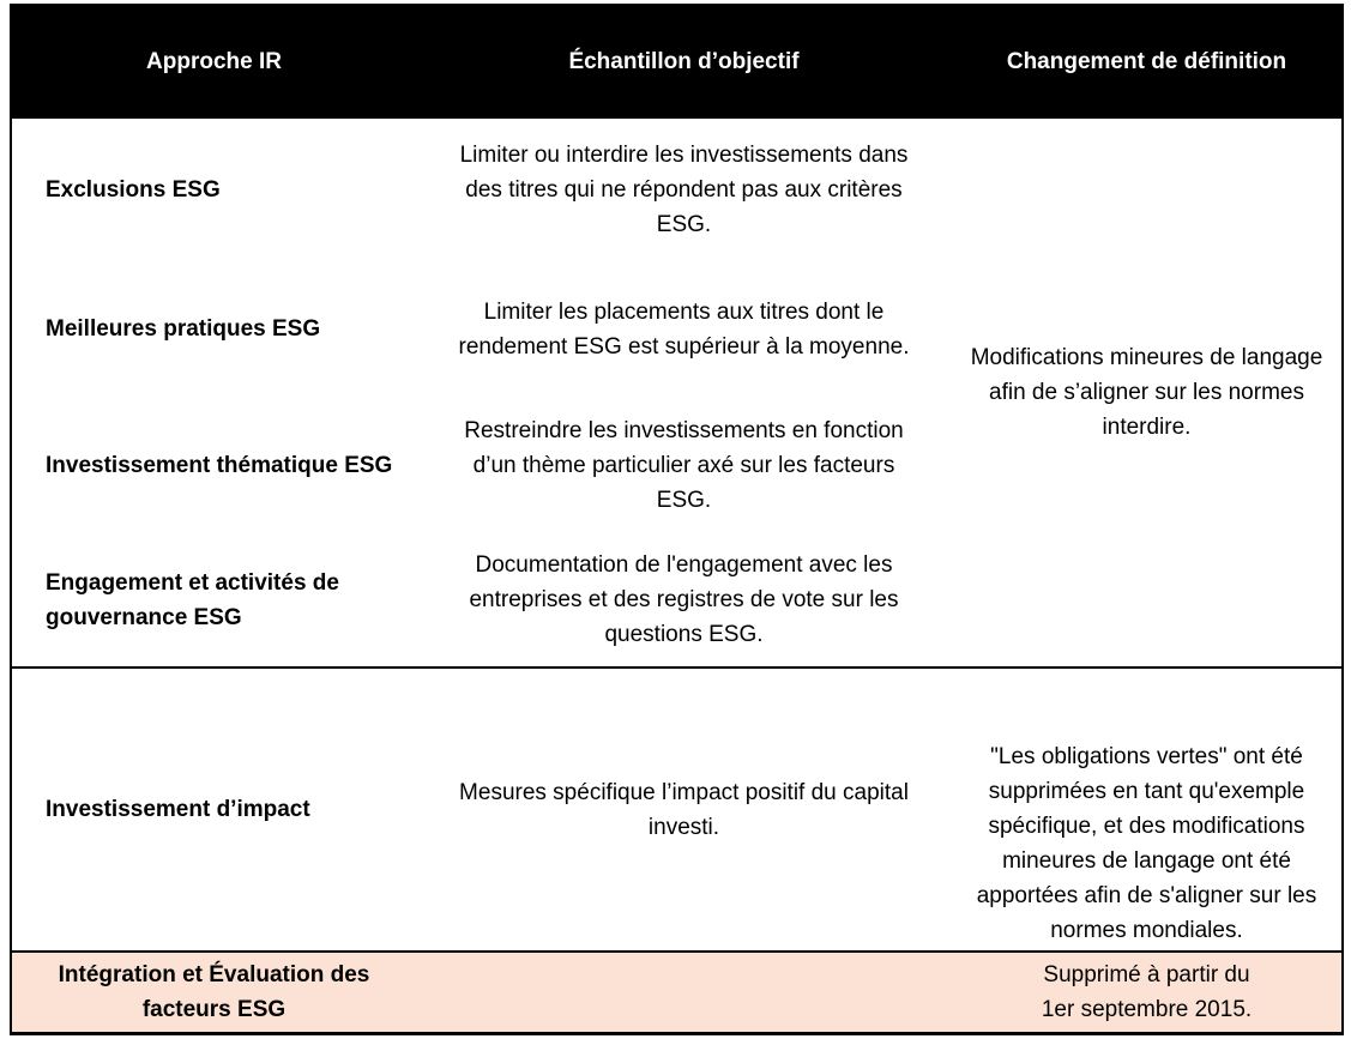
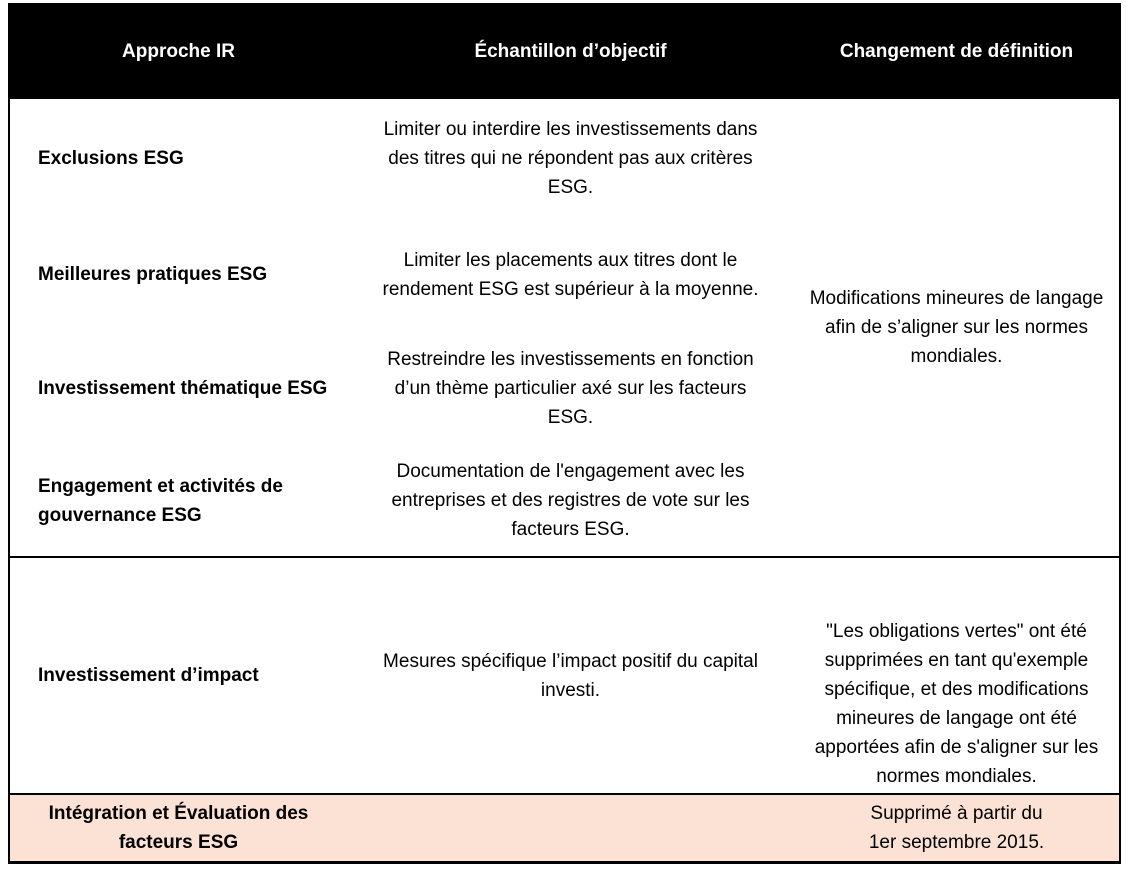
  Approche IR	Échantillon d’objectif	Changement de définition
- Exclusions ESG	Limiter ou interdire les investissements dans des titres qui ne répondent pas aux critères ESG.	Modifications mineures de langage afin de s’aligner sur les normes interdire.
+ Exclusions ESG	Limiter ou interdire les investissements dans des titres qui ne répondent pas aux critères ESG.	Modifications mineures de langage afin de s’aligner sur les normes mondiales.
  Meilleures pratiques ESG	Limiter les placements aux titres dont le rendement ESG est supérieur à la moyenne.
  Investissement thématique ESG	Restreindre les investissements en fonction d’un thème particulier axé sur les facteurs ESG.
- Engagement et activités de gouvernance ESG	Documentation de l'engagement avec les entreprises et des registres de vote sur les questions ESG.
+ Engagement et activités de gouvernance ESG	Documentation de l'engagement avec les entreprises et des registres de vote sur les facteurs ESG.
  Investissement d’impact	Mesures spécifique l’impact positif du capital investi.	"Les obligations vertes" ont été supprimées en tant qu'exemple spécifique, et des modifications mineures de langage ont été apportées afin de s'aligner sur les normes mondiales.
  Intégration et Évaluation des facteurs ESG		Supprimé à partir du 1er septembre 2015.
